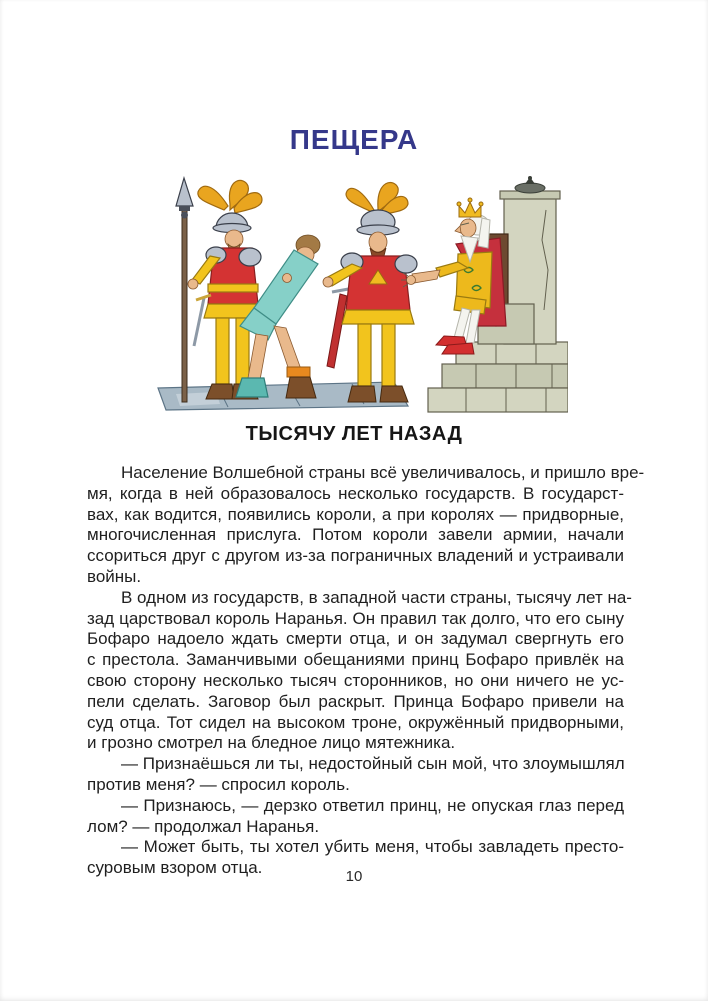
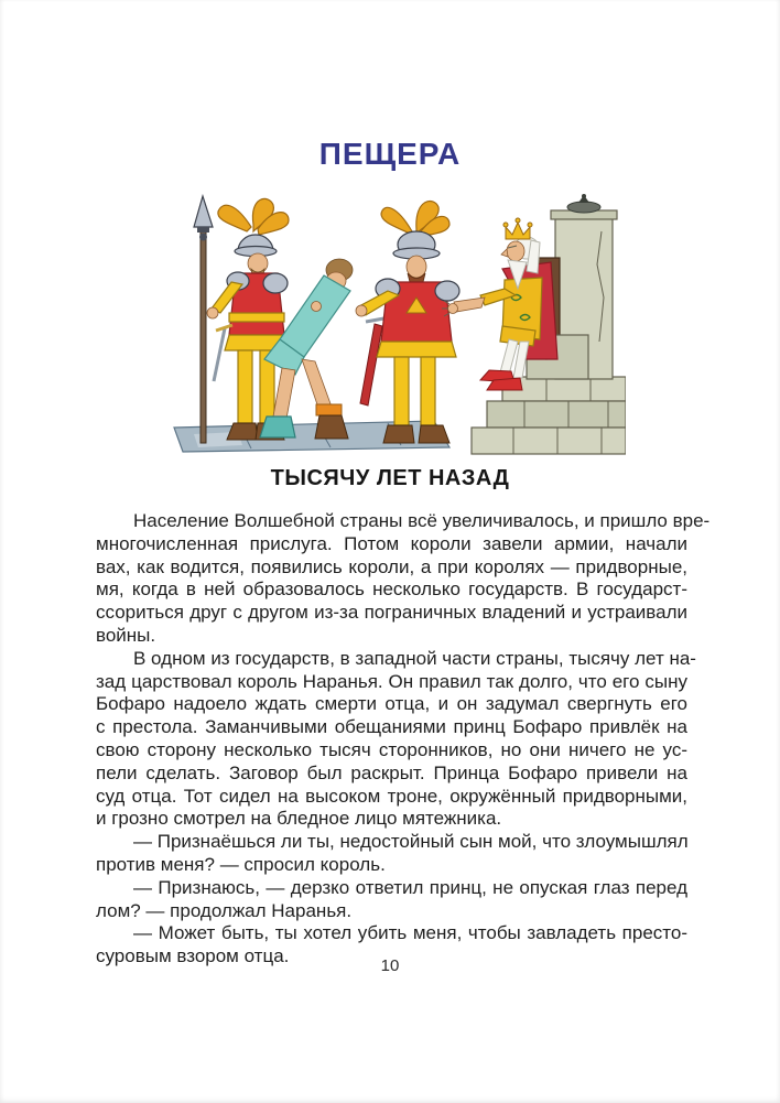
  ПЕЩЕРА
  ТЫСЯЧУ ЛЕТ НАЗАД
  Население Волшебной страны всё увеличивалось, и пришло вре-
- мя, когда в ней образовалось несколько государств. В государст-
+ многочисленная прислуга. Потом короли завели армии, начали
  вах, как водится, появились короли, а при королях — придворные,
- многочисленная прислуга. Потом короли завели армии, начали
+ мя, когда в ней образовалось несколько государств. В государст-
  ссориться друг с другом из-за пограничных владений и устраивали
  войны.
  В одном из государств, в западной части страны, тысячу лет на-
  зад царствовал король Наранья. Он правил так долго, что его сыну
  Бофаро надоело ждать смерти отца, и он задумал свергнуть его
  с престола. Заманчивыми обещаниями принц Бофаро привлёк на
  свою сторону несколько тысяч сторонников, но они ничего не ус-
  пели сделать. Заговор был раскрыт. Принца Бофаро привели на
  суд отца. Тот сидел на высоком троне, окружённый придворными,
  и грозно смотрел на бледное лицо мятежника.
  — Признаёшься ли ты, недостойный сын мой, что злоумышлял
  против меня? — спросил король.
  — Признаюсь, — дерзко ответил принц, не опуская глаз перед
  лом? — продолжал Наранья.
  — Может быть, ты хотел убить меня, чтобы завладеть престо-
  суровым взором отца.
  10
